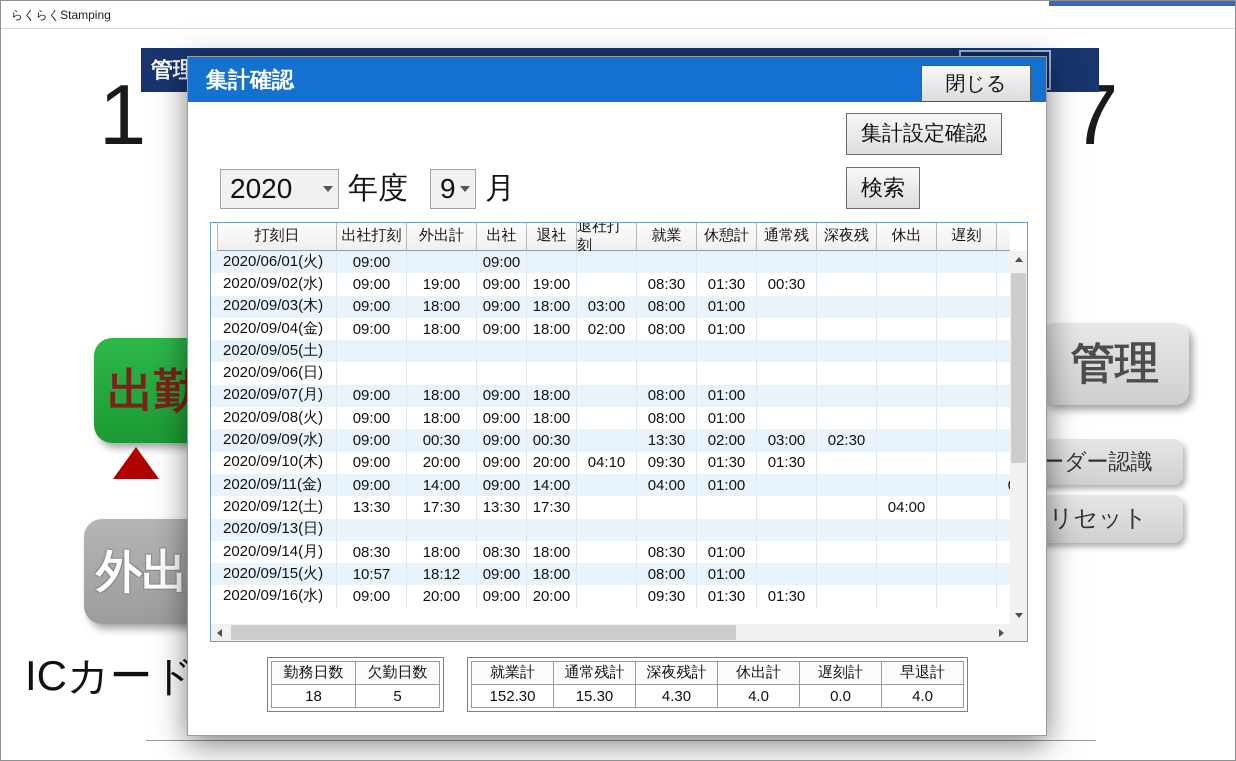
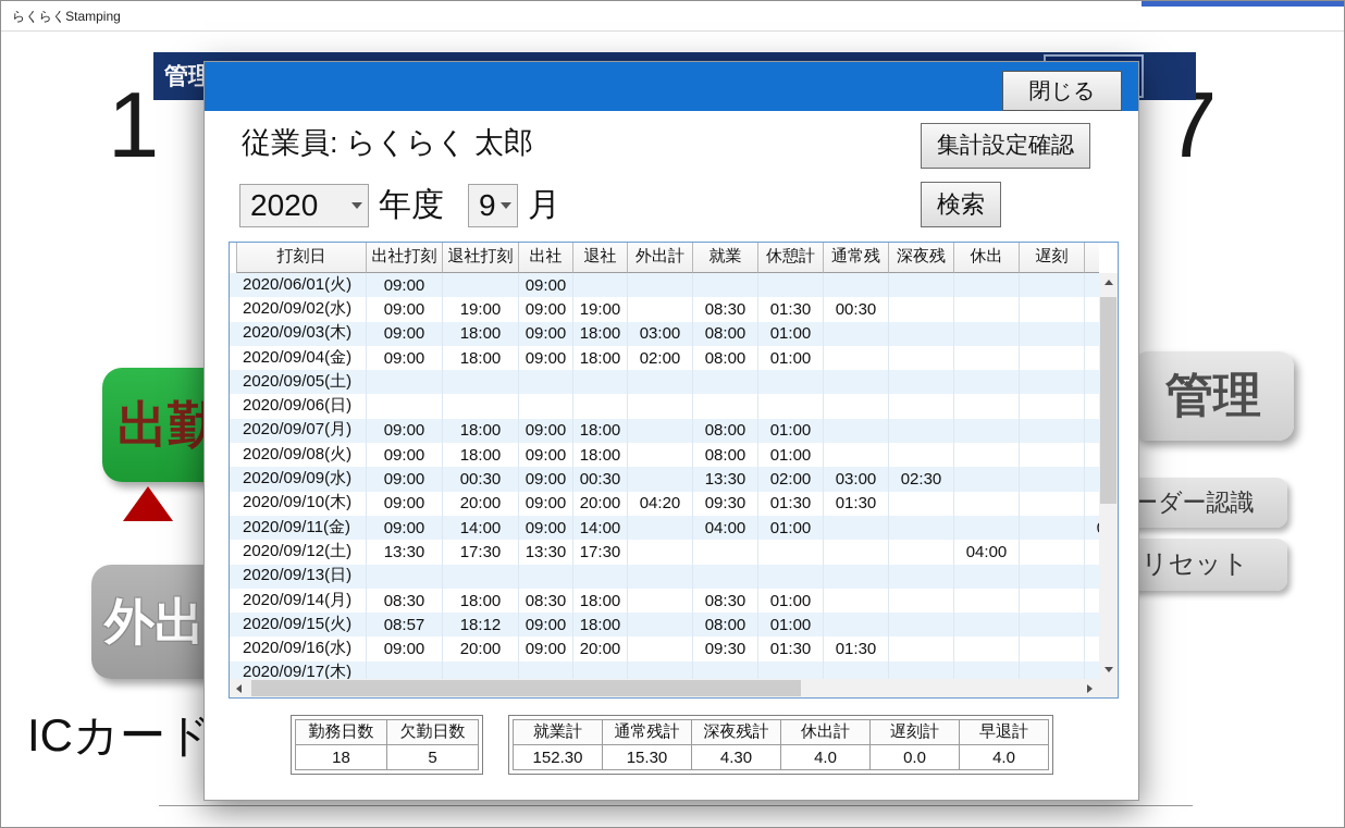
  らくらくStamping
  管理
  1
  7
  出勤
  外出
  ICカード
  管理
  ーダー認識
  リセット
- 集計確認
  閉じる
+ 従業員: らくらく 太郎
  集計設定確認
  2020
  年度
  9
  月
  検索
  打刻日
  出社打刻
- 外出計
+ 退社打刻
  出社
  退社
- 退社打刻
+ 外出計
  就業
  休憩計
  通常残
  深夜残
  休出
  遅刻
  2020/06/01(火)
  09:00
  09:00
  2020/09/02(水)
  09:00
  19:00
  09:00
  19:00
  08:30
  01:30
  00:30
  2020/09/03(木)
  09:00
  18:00
  09:00
  18:00
  03:00
  08:00
  01:00
  2020/09/04(金)
  09:00
  18:00
  09:00
  18:00
  02:00
  08:00
  01:00
  2020/09/05(土)
  2020/09/06(日)
  2020/09/07(月)
  09:00
  18:00
  09:00
  18:00
  08:00
  01:00
  2020/09/08(火)
  09:00
  18:00
  09:00
  18:00
  08:00
  01:00
  2020/09/09(水)
  09:00
  00:30
  09:00
  00:30
  13:30
  02:00
  03:00
  02:30
  2020/09/10(木)
  09:00
  20:00
  09:00
  20:00
- 04:10
+ 04:20
  09:30
  01:30
  01:30
  2020/09/11(金)
  09:00
  14:00
  09:00
  14:00
  04:00
  01:00
  2020/09/12(土)
  13:30
  17:30
  13:30
  17:30
  04:00
  2020/09/13(日)
  2020/09/14(月)
  08:30
  18:00
  08:30
  18:00
  08:30
  01:00
  2020/09/15(火)
- 10:57
+ 08:57
  18:12
  09:00
  18:00
  08:00
  01:00
  2020/09/16(水)
  09:00
  20:00
  09:00
  20:00
  09:30
  01:30
  01:30
+ 2020/09/17(木)
  勤務日数	欠勤日数
  18	5
  就業計	通常残計	深夜残計	休出計	遅刻計	早退計
  152.30	15.30	4.30	4.0	0.0	4.0
